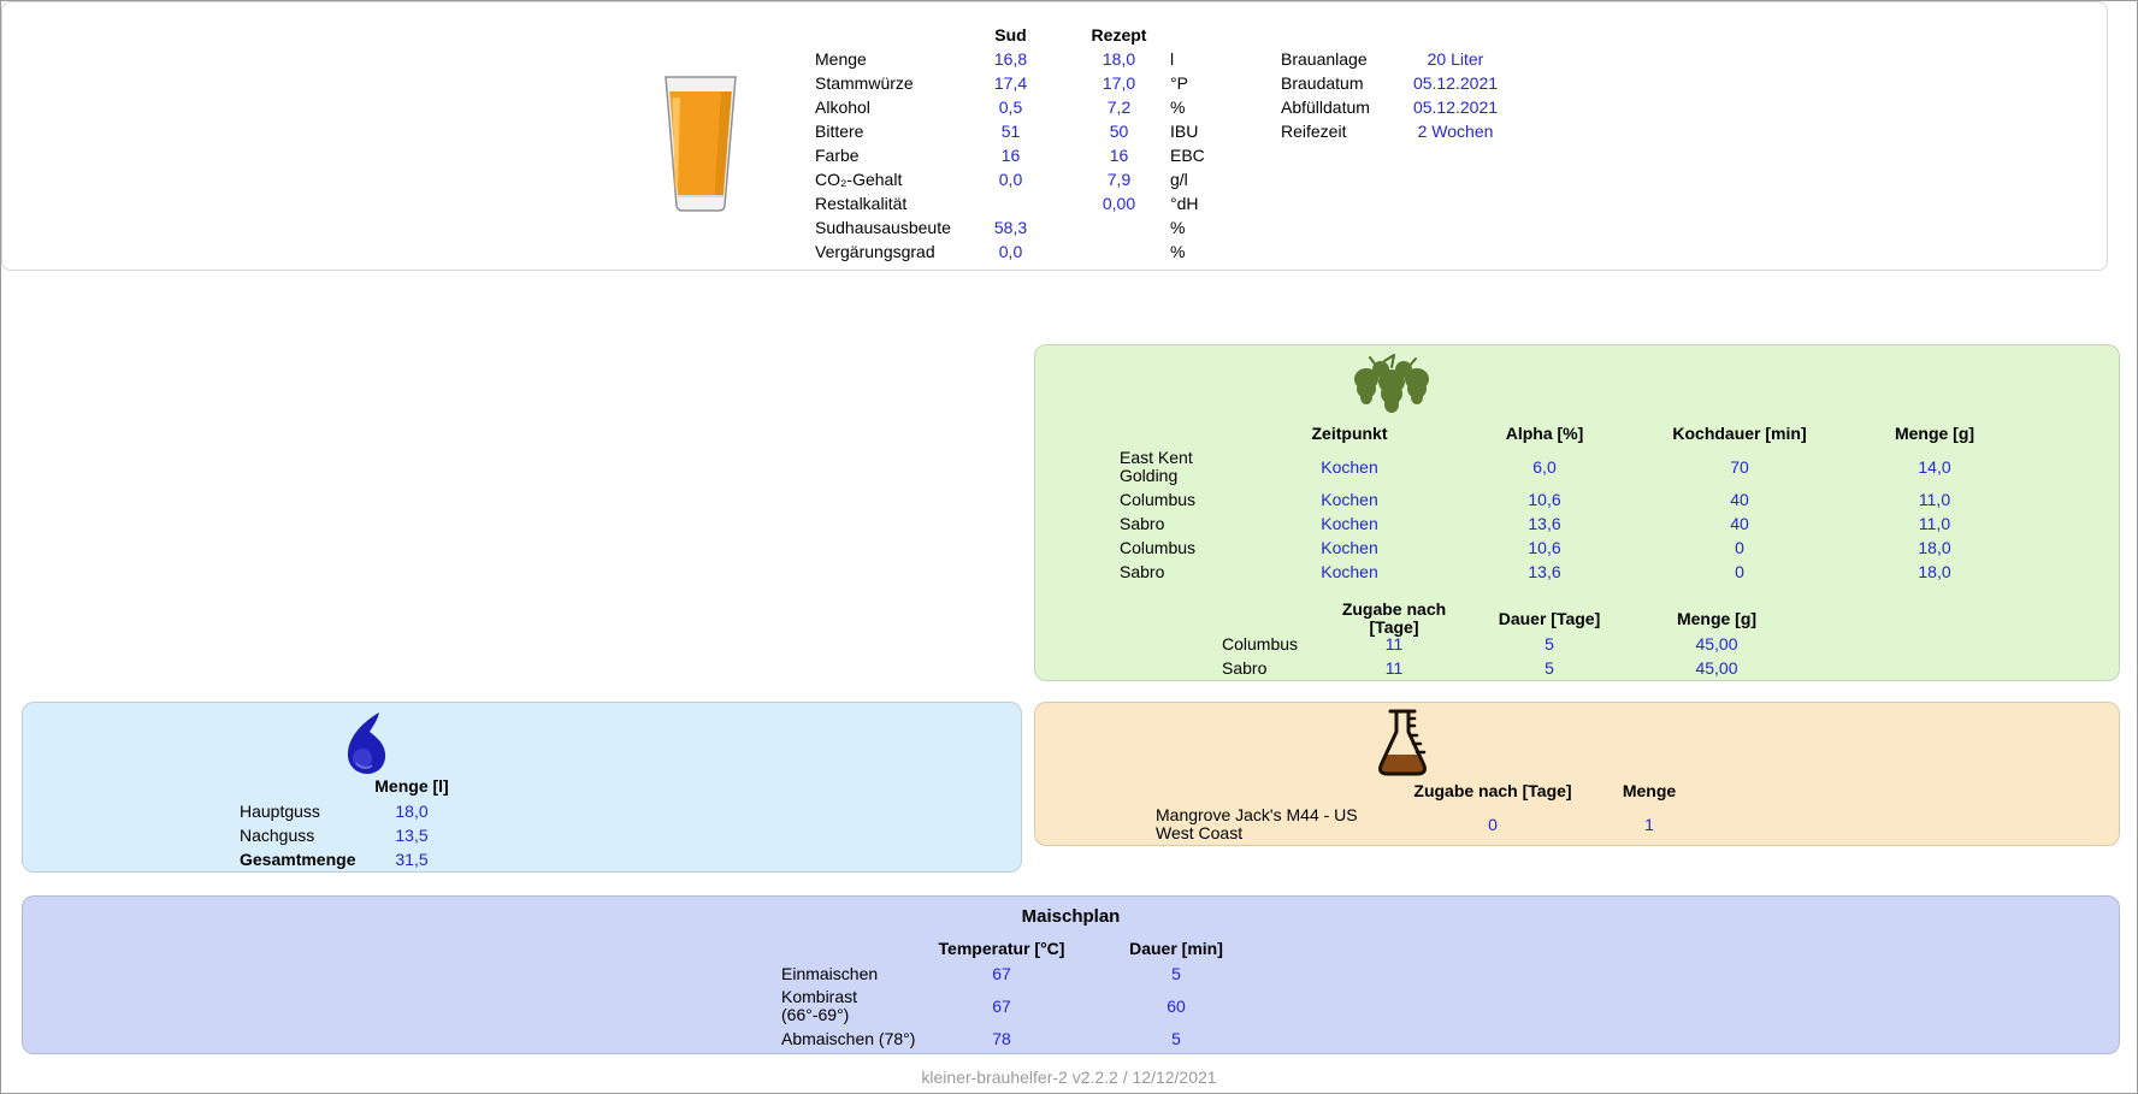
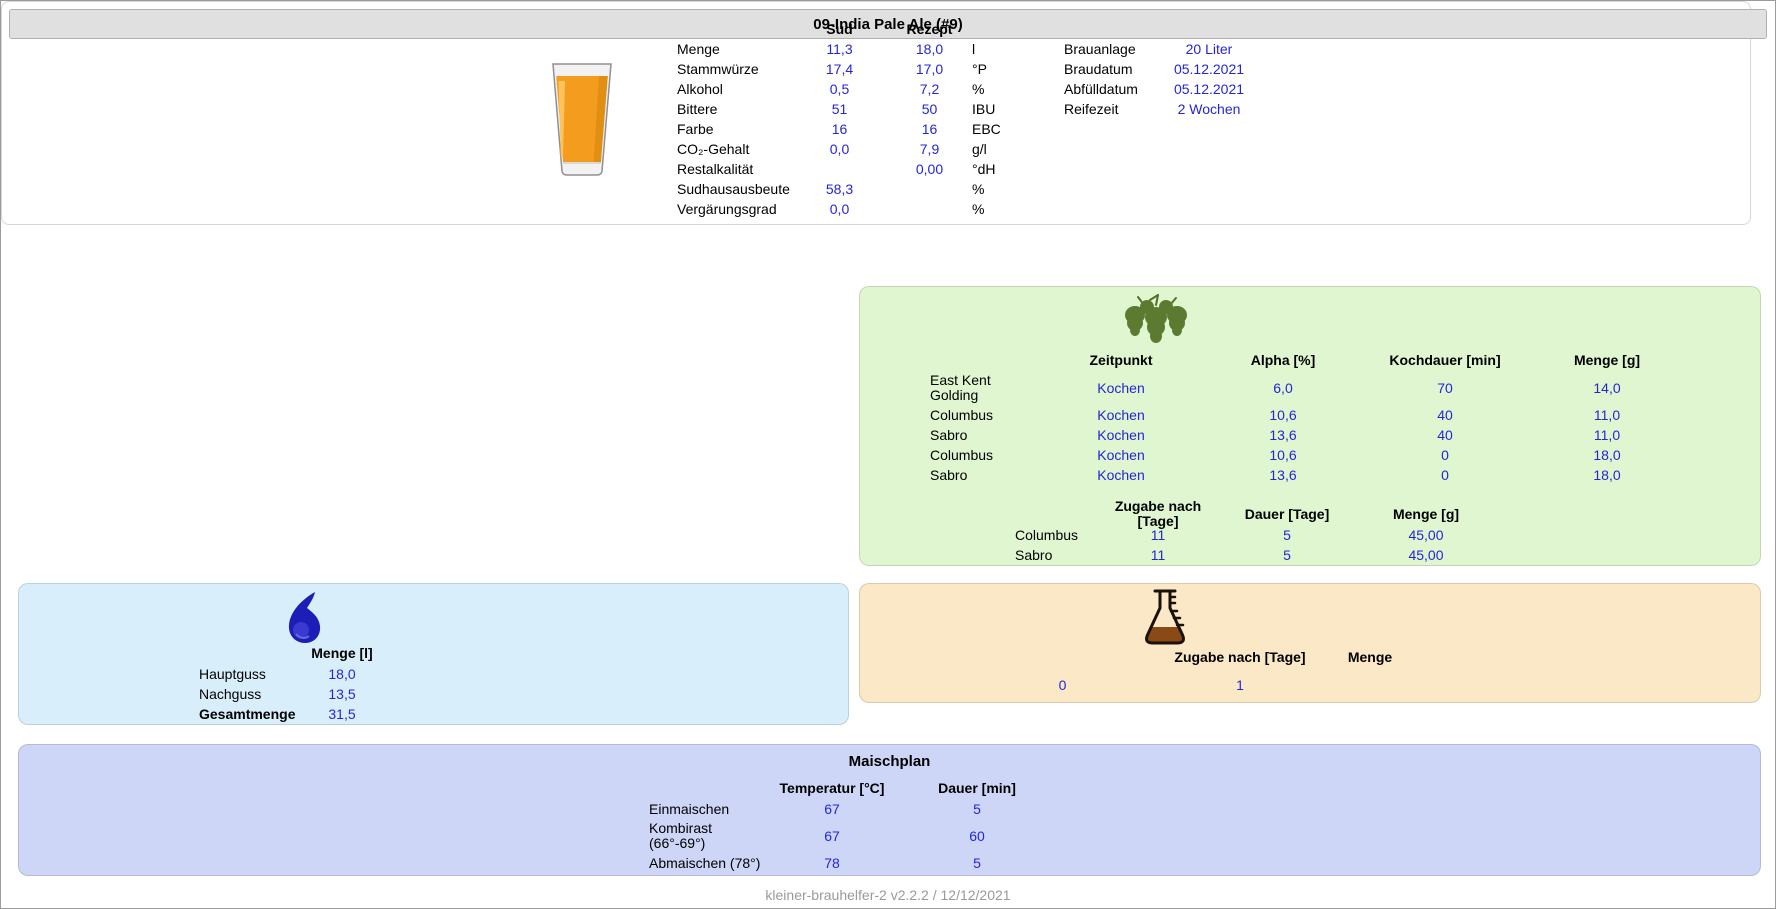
+ 09-India Pale Ale (#9)
  Sud
  Rezept
  Menge
- 16,8
+ 11,3
  18,0
  l
  Stammwürze
  17,4
  17,0
  °P
  Alkohol
  0,5
  7,2
  %
  Bittere
  51
  50
  IBU
  Farbe
  16
  16
  EBC
  CO₂-Gehalt
  0,0
  7,9
  g/l
  Restalkalität
  0,00
  °dH
  Sudhausausbeute
  58,3
  %
  Vergärungsgrad
  0,0
  %
  Brauanlage
  20 Liter
  Braudatum
  05.12.2021
  Abfülldatum
  05.12.2021
  Reifezeit
  2 Wochen
  Zeitpunkt
  Alpha [%]
  Kochdauer [min]
  Menge [g]
  East Kent Golding
  Kochen
  6,0
  70
  14,0
  Columbus
  Kochen
  10,6
  40
  11,0
  Sabro
  Kochen
  13,6
  40
  11,0
  Columbus
  Kochen
  10,6
  0
  18,0
  Sabro
  Kochen
  13,6
  0
  18,0
  Zugabe nach [Tage]
  Dauer [Tage]
  Menge [g]
  Columbus
  11
  5
  45,00
  Sabro
  11
  5
  45,00
  Menge [l]
  Hauptguss
  18,0
  Nachguss
  13,5
  Gesamtmenge
  31,5
  Zugabe nach [Tage]
  Menge
- Mangrove Jack's M44 - US West Coast
  0
  1
  Maischplan
  Temperatur [°C]
  Dauer [min]
  Einmaischen
  67
  5
  Kombirast (66°-69°)
  67
  60
  Abmaischen (78°)
  78
  5
  kleiner-brauhelfer-2 v2.2.2 / 12/12/2021
